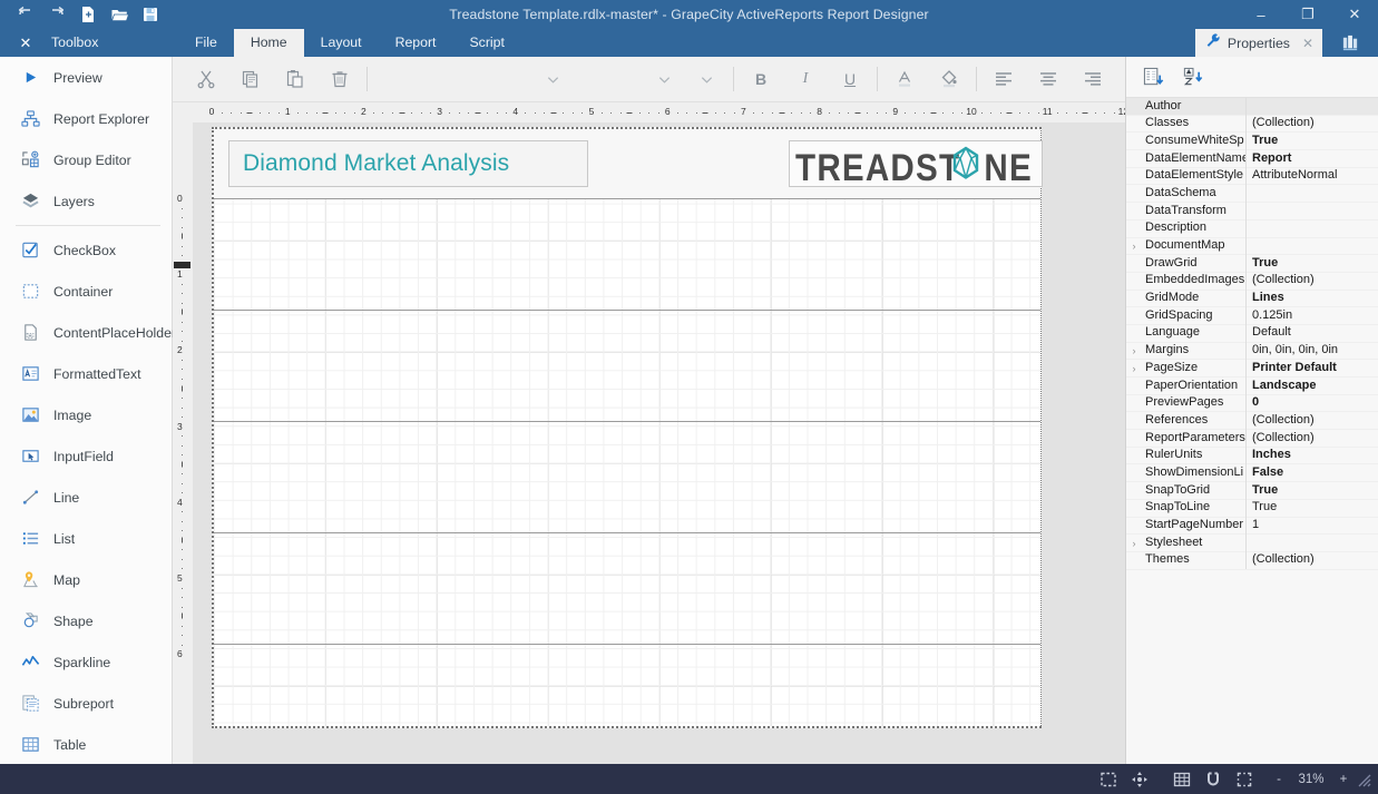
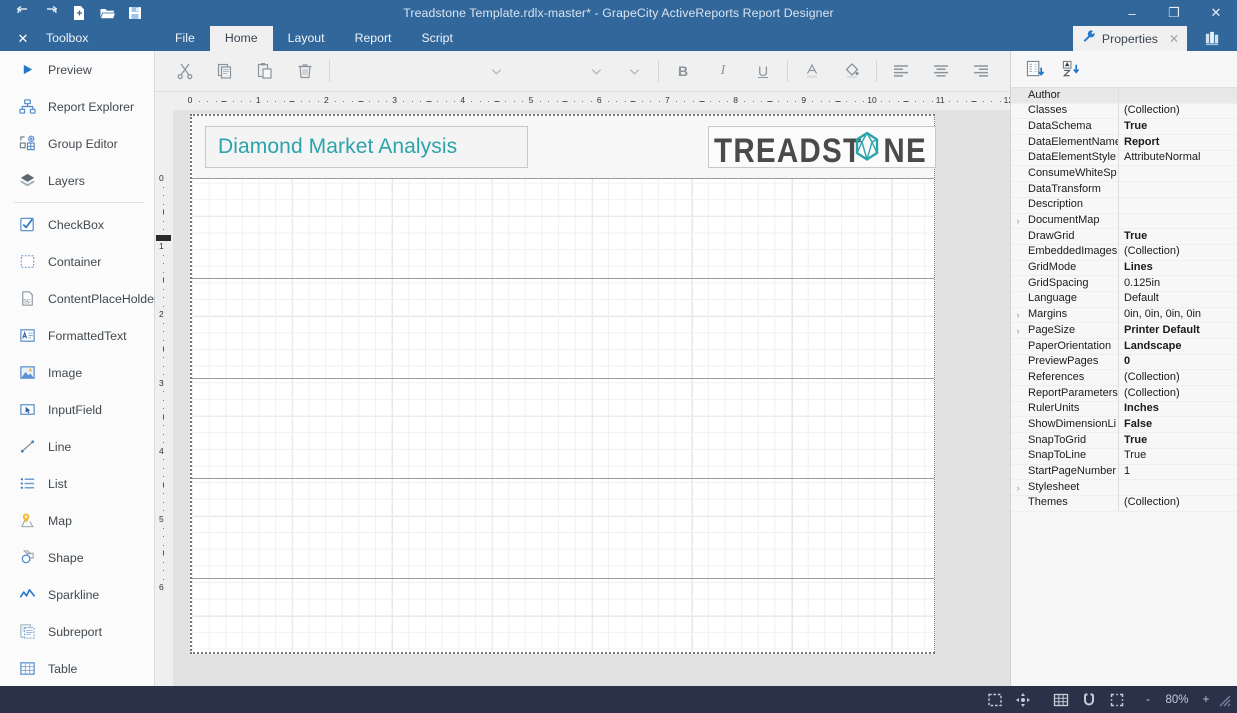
  Treadstone Template.rdlx-master* - GrapeCity ActiveReports Report Designer
  –
  ❐
  ✕
  ✕
  Toolbox
  File
  Home
  Layout
  Report
  Script
  Properties
  ✕
  Preview
  Report Explorer
  Group Editor
  Layers
  CheckBox
  Container
  ContentPlaceHolde
  FormattedText
  Image
  InputField
  Line
  List
  Map
  Shape
  Sparkline
  Subreport
  Table
  B
  I
  U
  0
  1
  2
  3
  4
  5
  6
  7
  8
  9
  10
  11
  0
  1
  2
  3
  4
  5
  6
  Diamond Market Analysis
  TREADST
  NE
  Author
  Classes
  (Collection)
- ConsumeWhiteSp
+ DataSchema
  True
  DataElementName
  Report
  DataElementStyle
  AttributeNormal
- DataSchema
+ ConsumeWhiteSp
  DataTransform
  Description
  ›
  DocumentMap
  DrawGrid
  True
  EmbeddedImages
  (Collection)
  GridMode
  Lines
  GridSpacing
  0.125in
  Language
  Default
  ›
  Margins
  0in, 0in, 0in, 0in
  ›
  PageSize
  Printer Default
  PaperOrientation
  Landscape
  PreviewPages
  0
  References
  (Collection)
  ReportParameters
  (Collection)
  RulerUnits
  Inches
  ShowDimensionLi
  False
  SnapToGrid
  True
  SnapToLine
  True
  StartPageNumber
  1
  ›
  Stylesheet
  Themes
  (Collection)
  -
- 31%
+ 80%
  +
